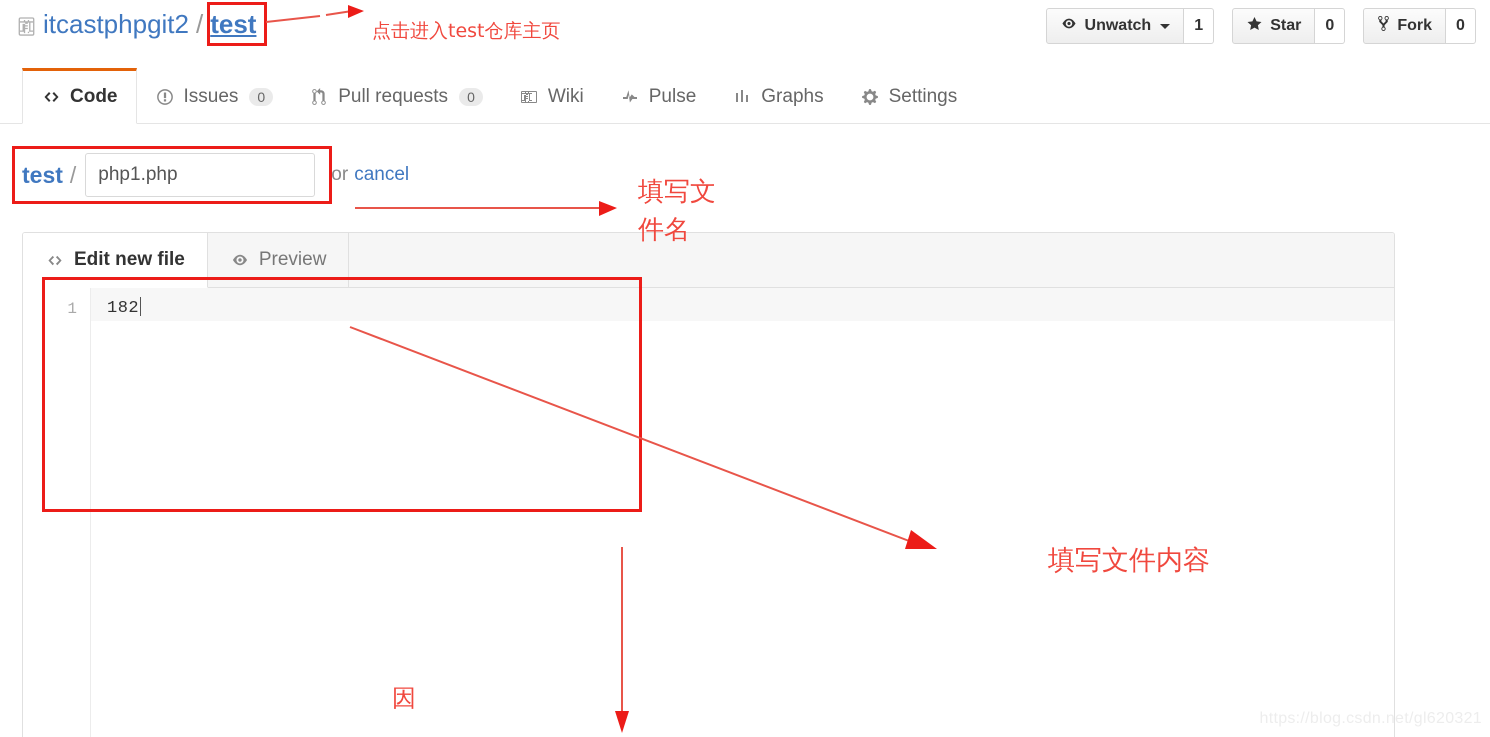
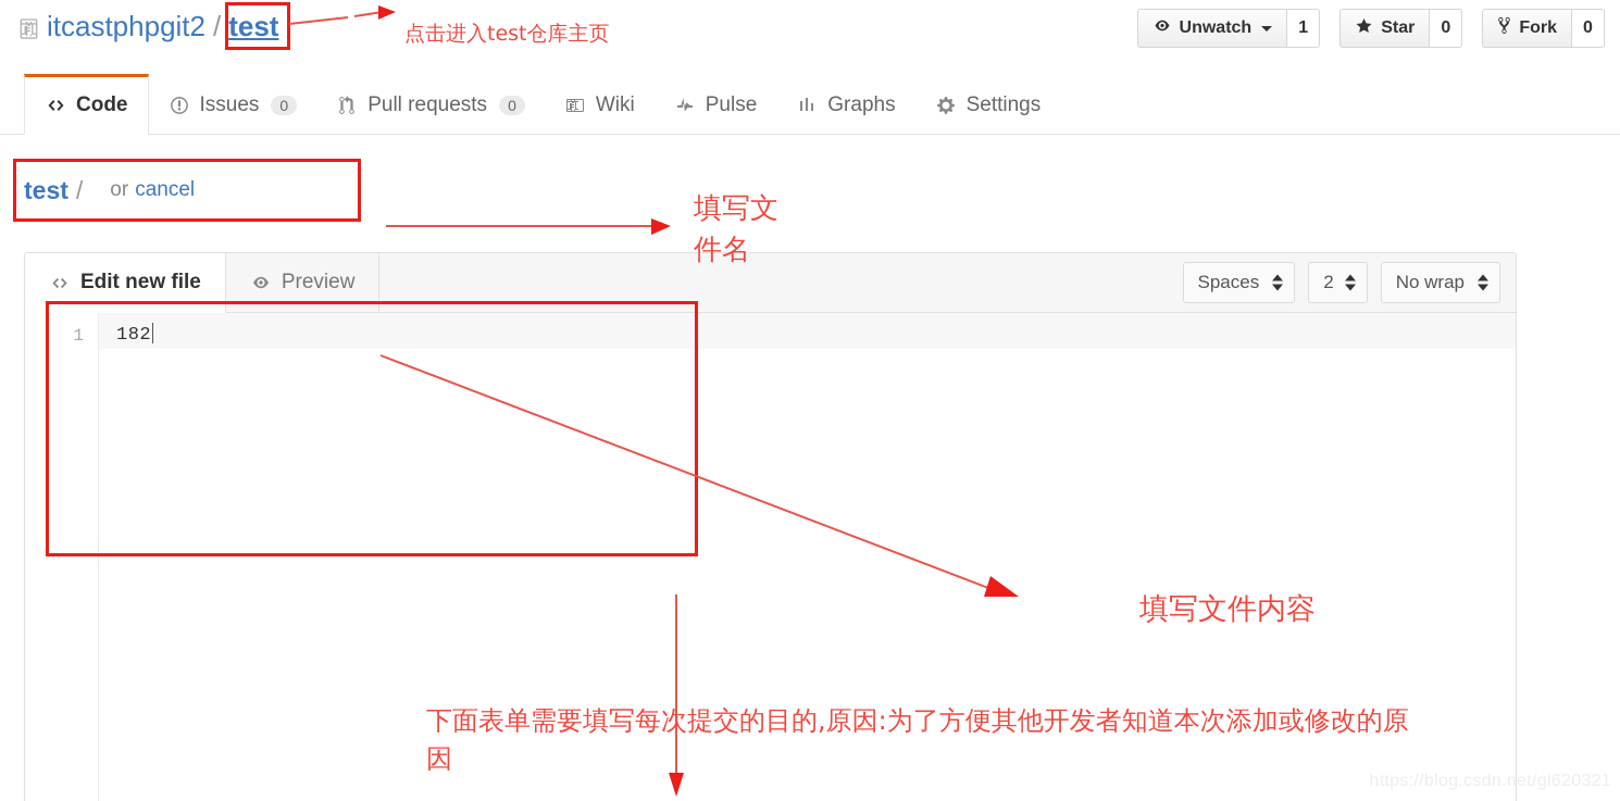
  itcastphpgit2
  /
  test
  Unwatch
  1
  Star
  0
  Fork
  0
  Code
  Issues
  0
  Pull requests
  0
  Wiki
  Pulse
  Graphs
  Settings
  test
  /
- php1.php
  or
  cancel
  Edit new file
  Preview
+ Spaces
+ 2
+ No wrap
  1
  182
  点击进入test仓库主页
  填写文
  件名
  填写文件内容
+ 下面表单需要填写每次提交的目的,原因:为了方便其他开发者知道本次添加或修改的原
  因
  https://blog.csdn.net/gl620321
